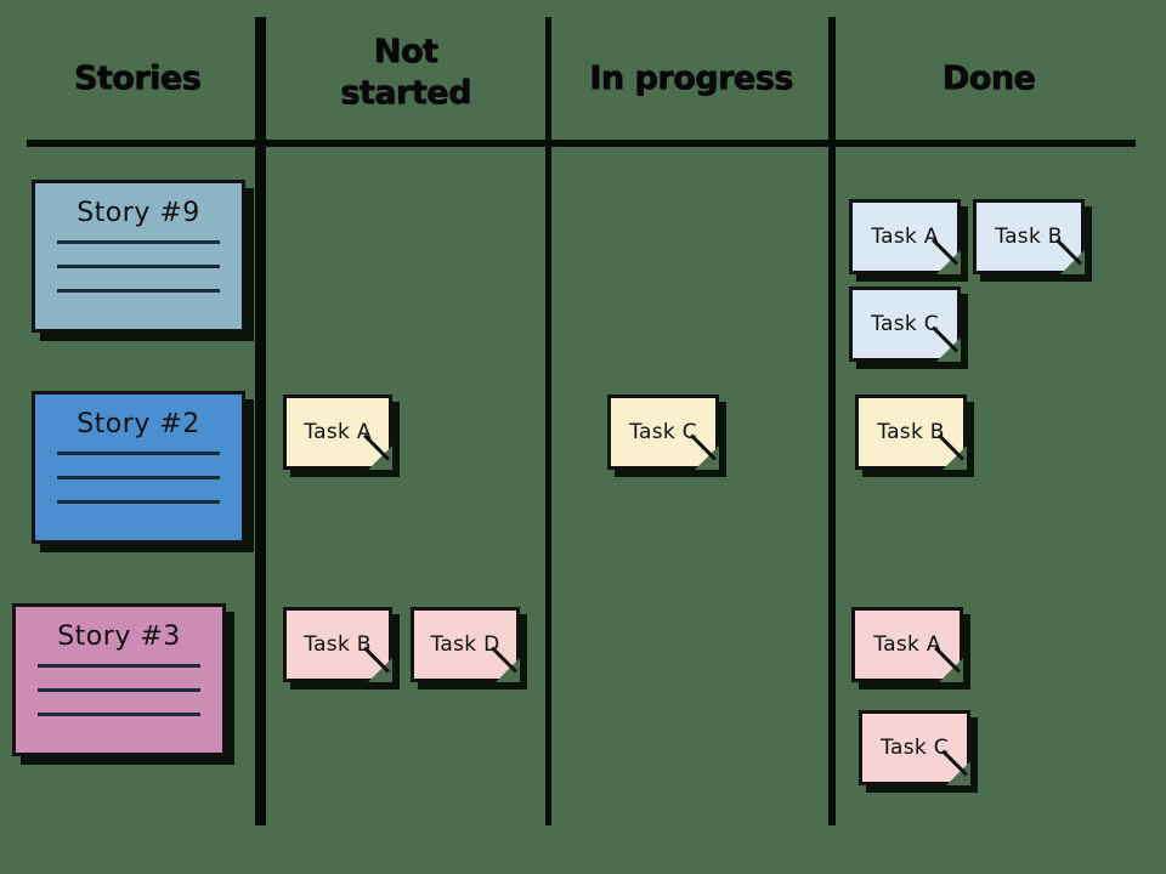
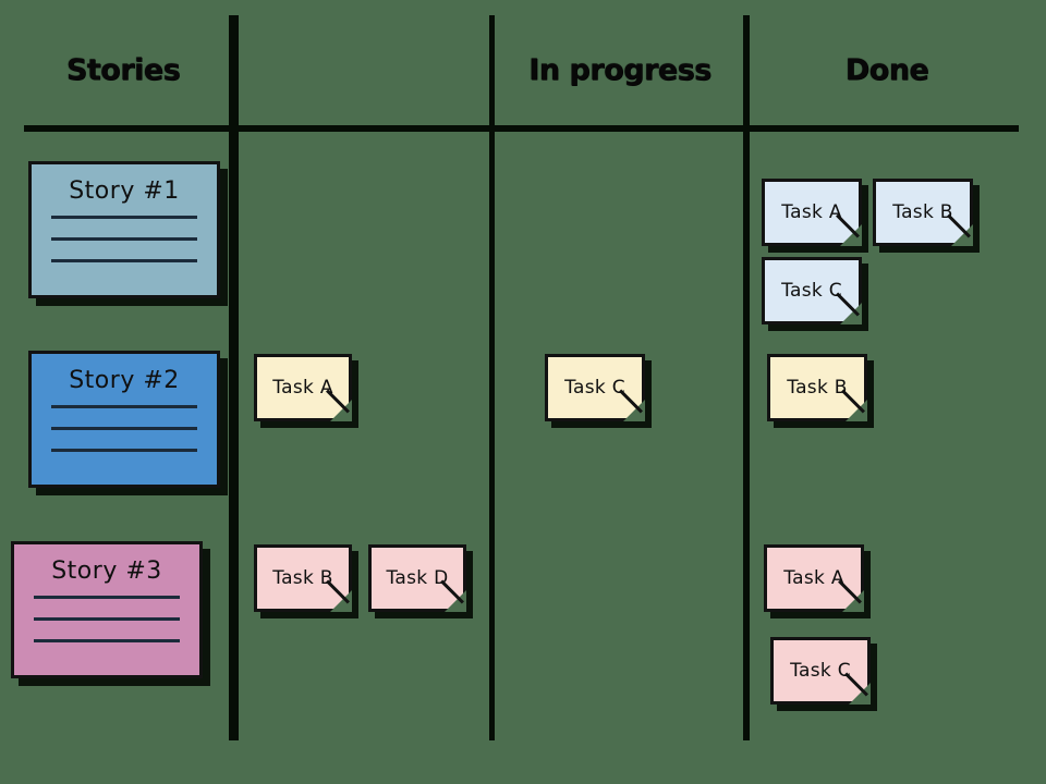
  Stories
- Not
- started
  In progress
  Done
- Story #9
+ Story #1
  Story #2
  Story #3
  Task A
  Task B
  Task D
  Task C
  Task A
  Task B
  Task C
  Task B
  Task A
  Task C
